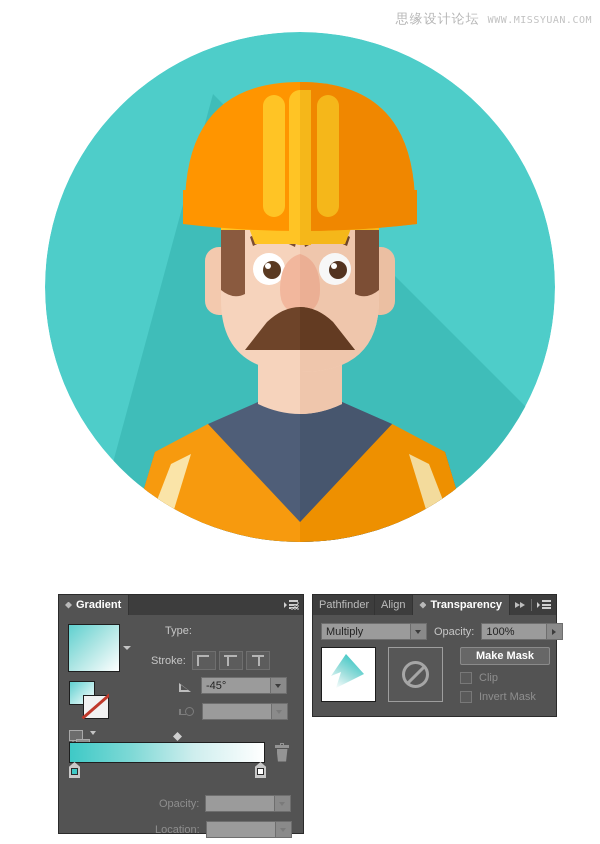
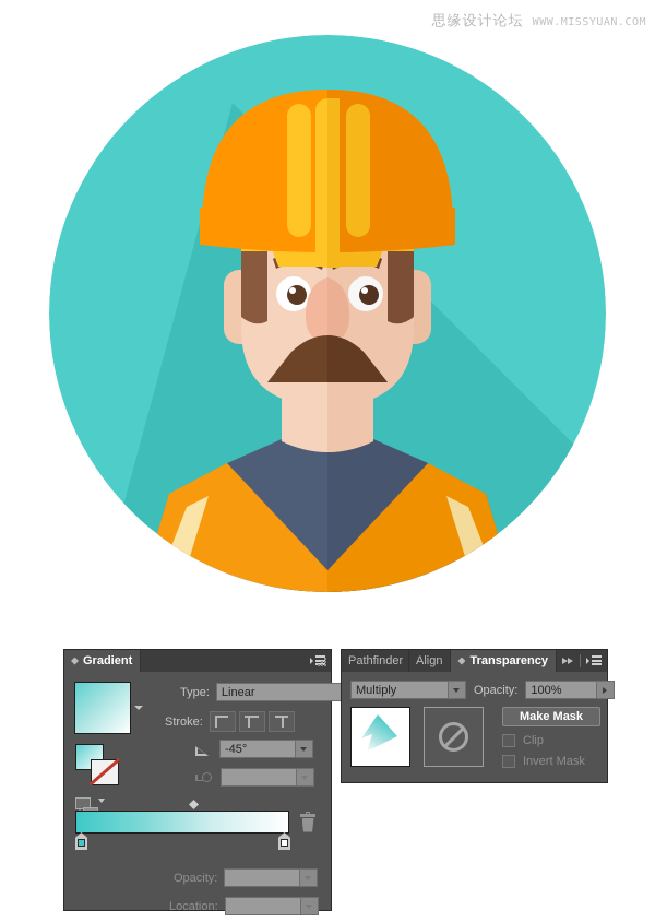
  思缘设计论坛
  WWW.MISSYUAN.COM
  Gradient
  Type:
+ Linear
  Stroke:
  -45°
  Opacity:
  Location:
  Pathfinder
  Align
  Transparency
  Multiply
  Opacity:
  100%
  Make Mask
  Clip
  Invert Mask
